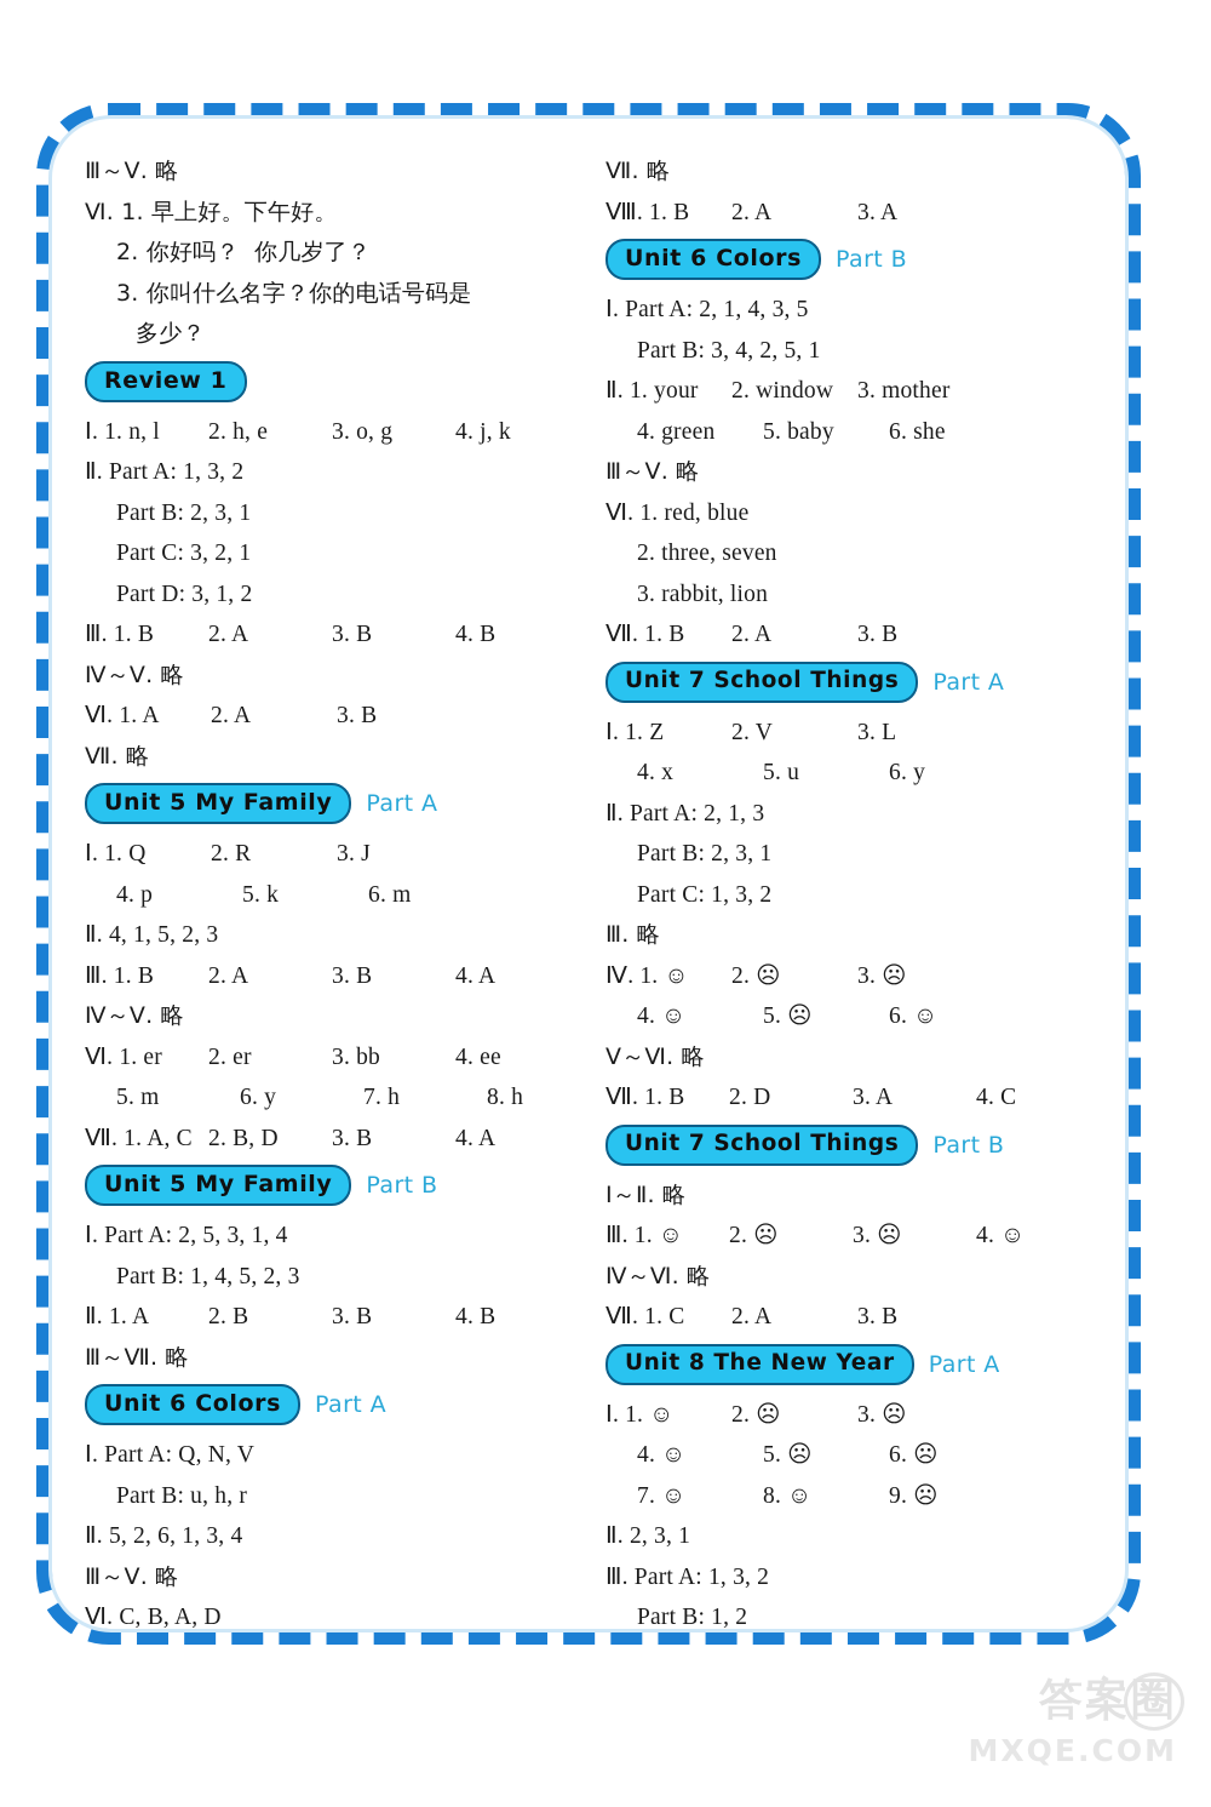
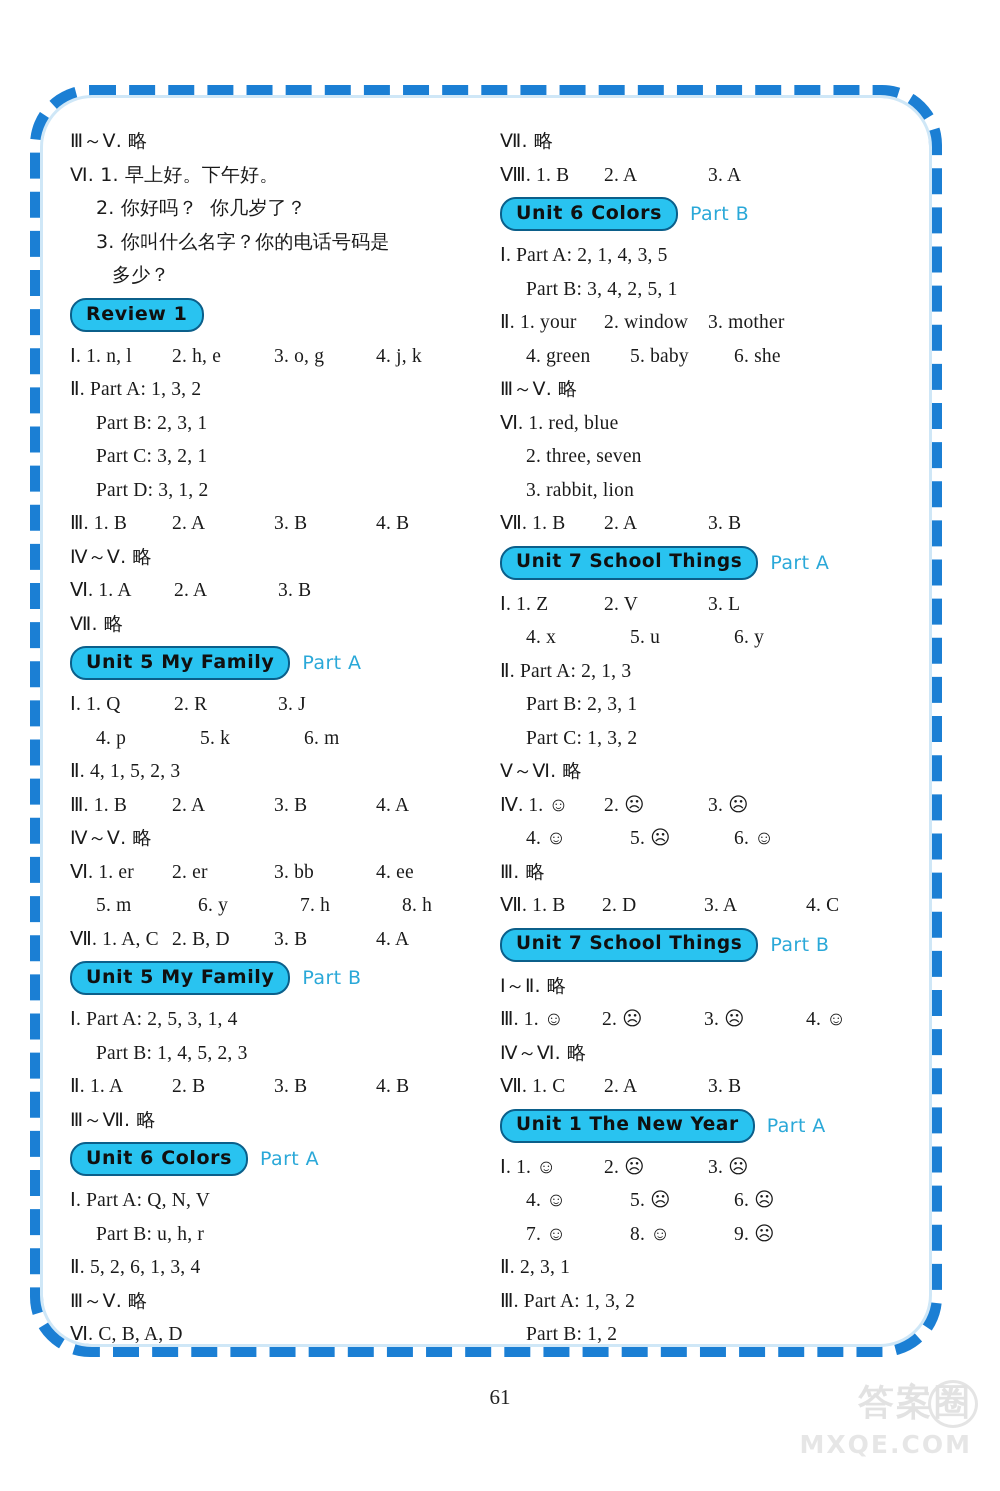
  Ⅲ～Ⅴ. 略
  Ⅵ. 1. 早上好。下午好。
  2. 你好吗？ 你几岁了？
  3. 你叫什么名字？你的电话号码是
  多少？
  Review 1
  Ⅰ. 1. n, l 2. h, e 3. o, g 4. j, k
  Ⅱ. Part A: 1, 3, 2
  Part B: 2, 3, 1
  Part C: 3, 2, 1
  Part D: 3, 1, 2
  Ⅲ. 1. B 2. A 3. B 4. B
  Ⅳ～Ⅴ. 略
  Ⅵ. 1. A 2. A 3. B
  Ⅶ. 略
  Unit 5 My Family Part A
  Ⅰ. 1. Q 2. R 3. J
  4. p 5. k 6. m
  Ⅱ. 4, 1, 5, 2, 3
  Ⅲ. 1. B 2. A 3. B 4. A
  Ⅳ～Ⅴ. 略
  Ⅵ. 1. er 2. er 3. bb 4. ee
  5. m 6. y 7. h 8. h
  Ⅶ. 1. A, C 2. B, D 3. B 4. A
  Unit 5 My Family Part B
  Ⅰ. Part A: 2, 5, 3, 1, 4
  Part B: 1, 4, 5, 2, 3
  Ⅱ. 1. A 2. B 3. B 4. B
  Ⅲ～Ⅶ. 略
  Unit 6 Colors Part A
  Ⅰ. Part A: Q, N, V
  Part B: u, h, r
  Ⅱ. 5, 2, 6, 1, 3, 4
  Ⅲ～Ⅴ. 略
  Ⅵ. C, B, A, D
  Ⅶ. 略
  Ⅷ. 1. B 2. A 3. A
  Unit 6 Colors Part B
  Ⅰ. Part A: 2, 1, 4, 3, 5
  Part B: 3, 4, 2, 5, 1
  Ⅱ. 1. your 2. window 3. mother
  4. green 5. baby 6. she
  Ⅲ～Ⅴ. 略
  Ⅵ. 1. red, blue
  2. three, seven
  3. rabbit, lion
  Ⅶ. 1. B 2. A 3. B
  Unit 7 School Things Part A
  Ⅰ. 1. Z 2. V 3. L
  4. x 5. u 6. y
  Ⅱ. Part A: 2, 1, 3
  Part B: 2, 3, 1
  Part C: 1, 3, 2
- Ⅲ. 略
+ Ⅴ～Ⅵ. 略
  Ⅳ. 1. ☺ 2. ☹ 3. ☹
  4. ☺ 5. ☹ 6. ☺
- Ⅴ～Ⅵ. 略
+ Ⅲ. 略
  Ⅶ. 1. B 2. D 3. A 4. C
  Unit 7 School Things Part B
  Ⅰ～Ⅱ. 略
  Ⅲ. 1. ☺ 2. ☹ 3. ☹ 4. ☺
  Ⅳ～Ⅵ. 略
  Ⅶ. 1. C 2. A 3. B
- Unit 8 The New Year Part A
+ Unit 1 The New Year Part A
  Ⅰ. 1. ☺ 2. ☹ 3. ☹
  4. ☺ 5. ☹ 6. ☹
  7. ☺ 8. ☺ 9. ☹
  Ⅱ. 2, 3, 1
  Ⅲ. Part A: 1, 3, 2
  Part B: 1, 2
+ 61
  答案圈
  MXQE.COM
